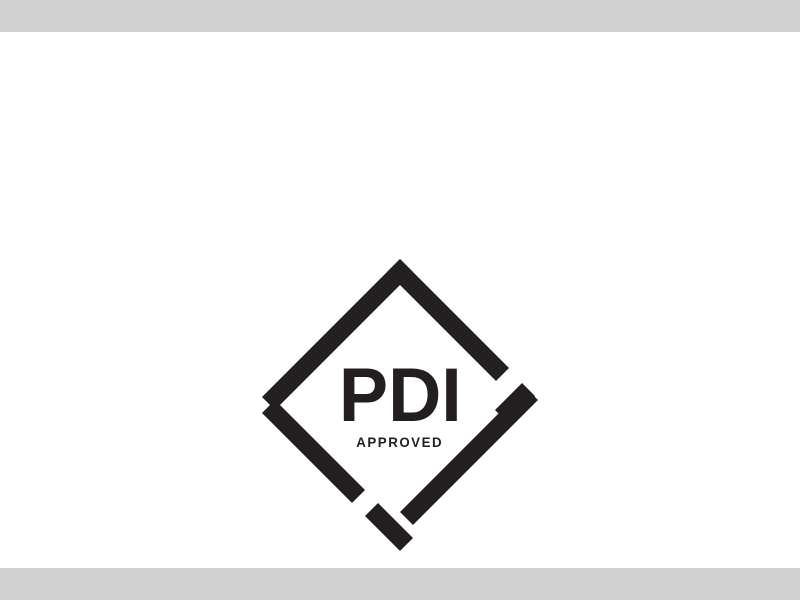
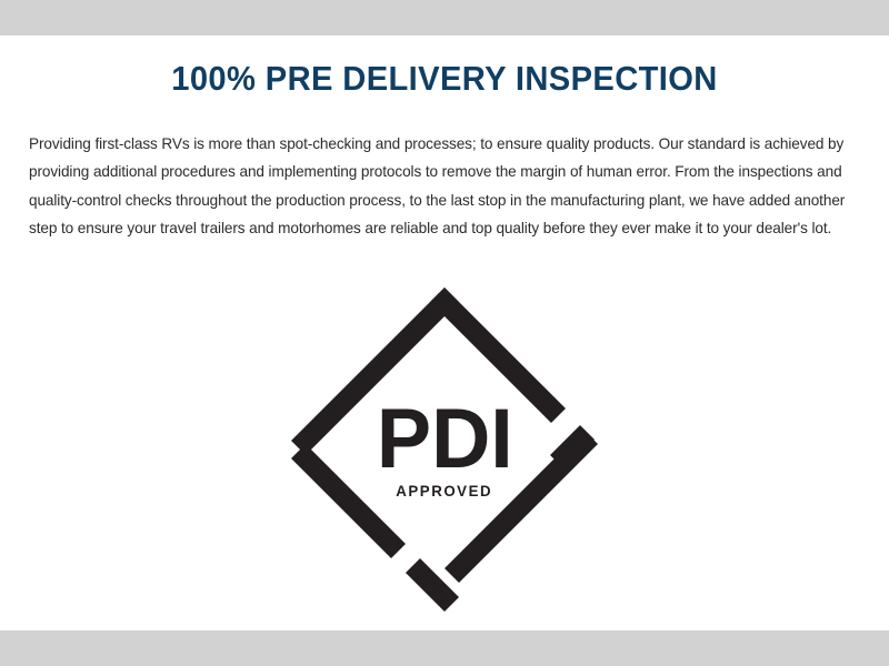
+ 100% PRE DELIVERY INSPECTION
+ Providing first-class RVs is more than spot-checking and processes; to ensure quality products. Our standard is achieved by providing additional procedures and implementing protocols to remove the margin of human error. From the inspections and quality-control checks throughout the production process, to the last stop in the manufacturing plant, we have added another step to ensure your travel trailers and motorhomes are reliable and top quality before they ever make it to your dealer's lot.
  PDI
  APPROVED
